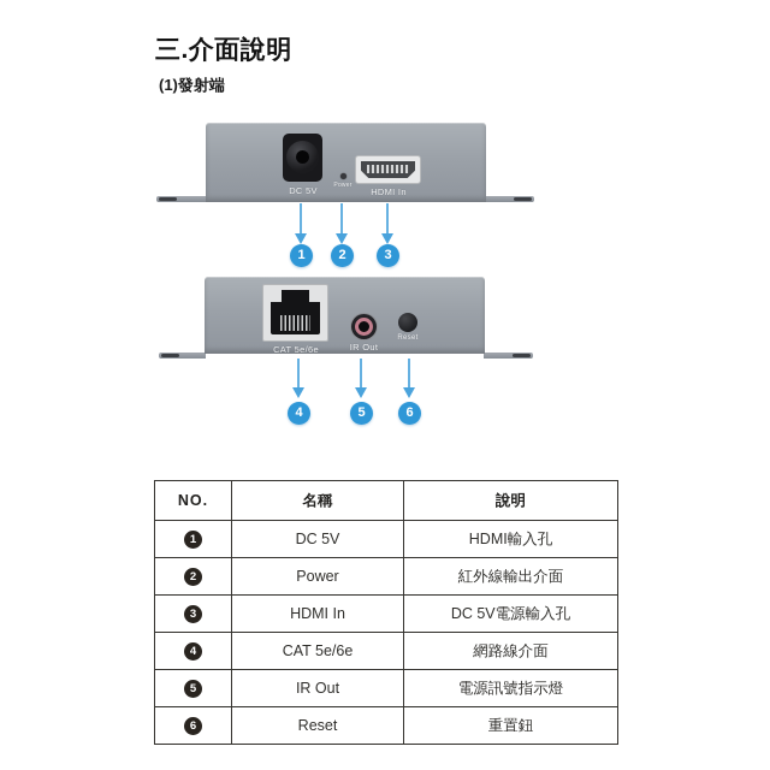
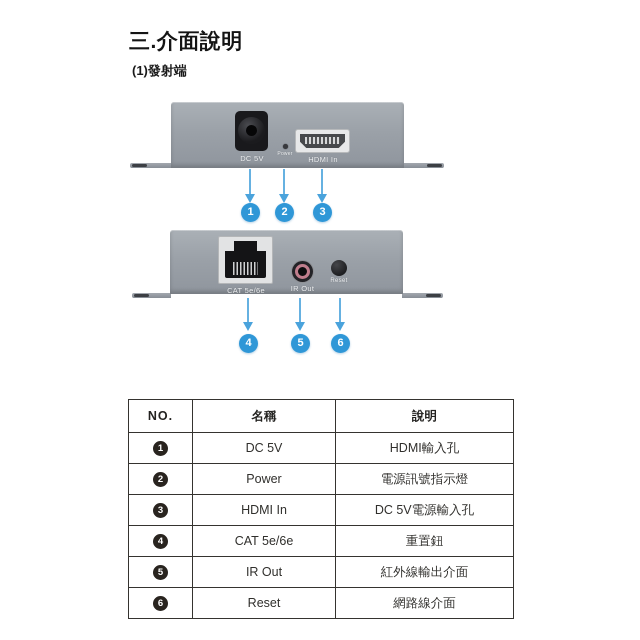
  三.介面說明
  (1)發射端
  DC 5V
  HDMI In
  1
  2
  3
  CAT 5e/6e
  IR Out
  4
  5
  6
  NO.	名稱	說明
  1	DC 5V	HDMI輸入孔
- 2	Power	紅外線輸出介面
+ 2	Power	電源訊號指示燈
  3	HDMI In	DC 5V電源輸入孔
- 4	CAT 5e/6e	網路線介面
+ 4	CAT 5e/6e	重置鈕
- 5	IR Out	電源訊號指示燈
+ 5	IR Out	紅外線輸出介面
- 6	Reset	重置鈕
+ 6	Reset	網路線介面
